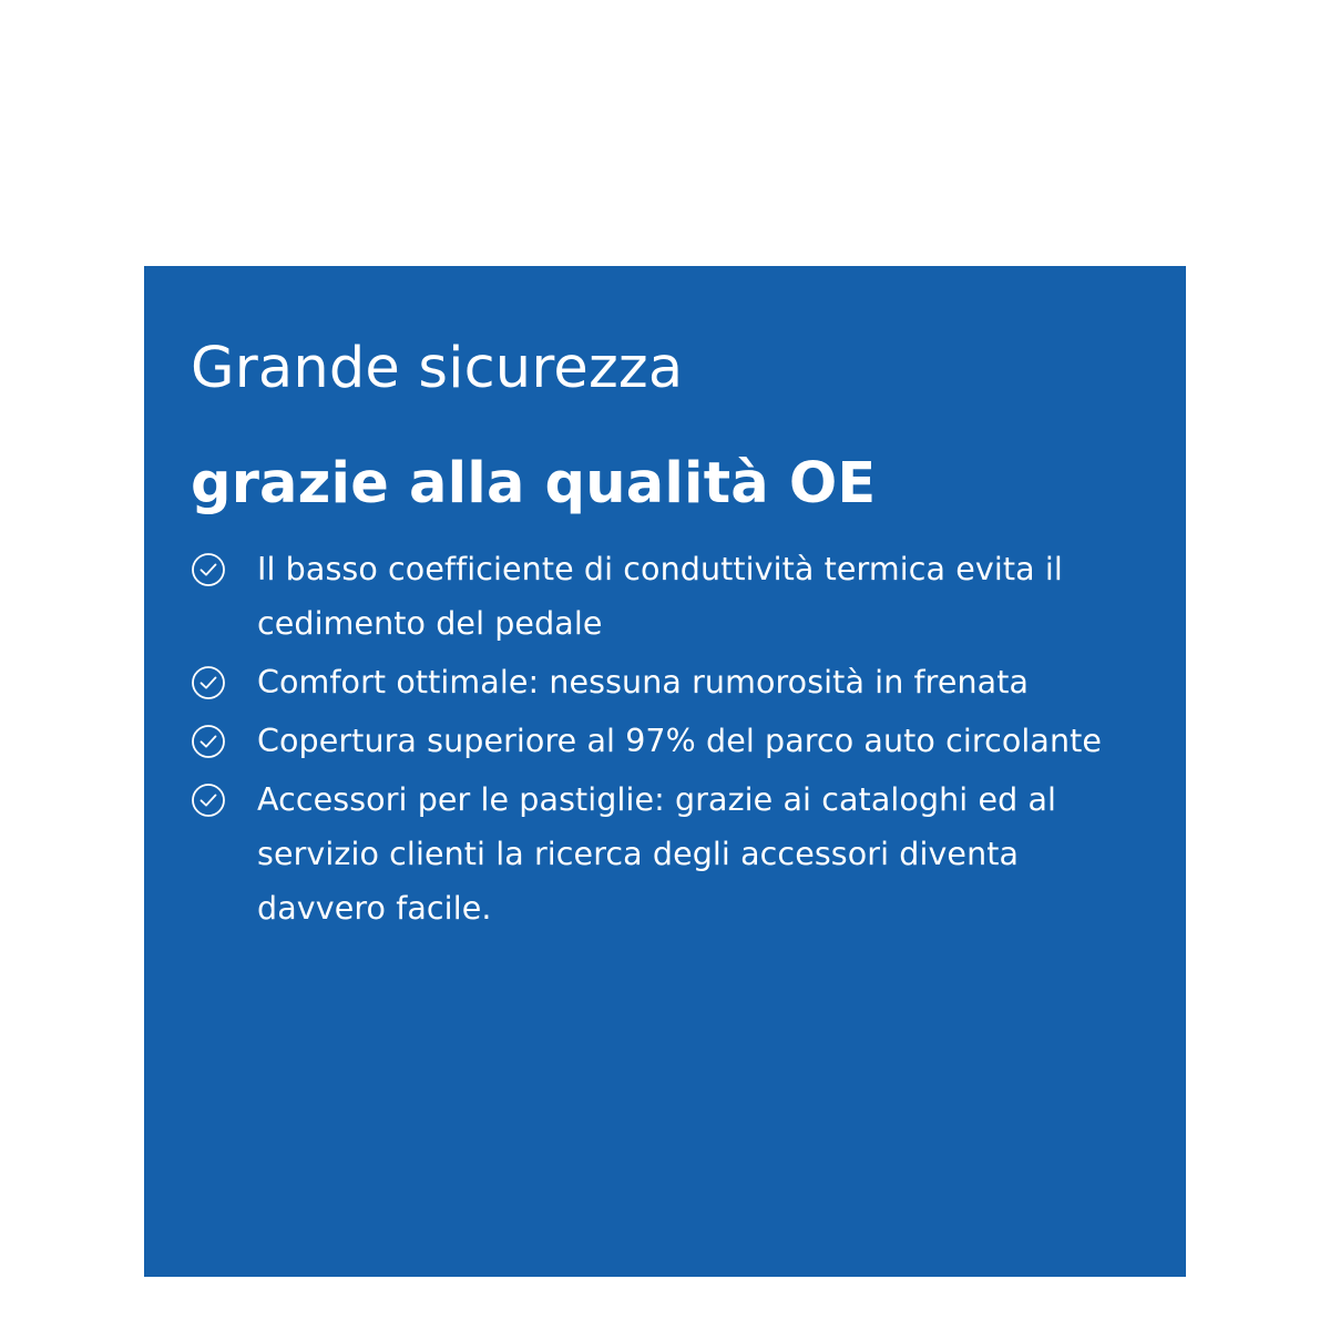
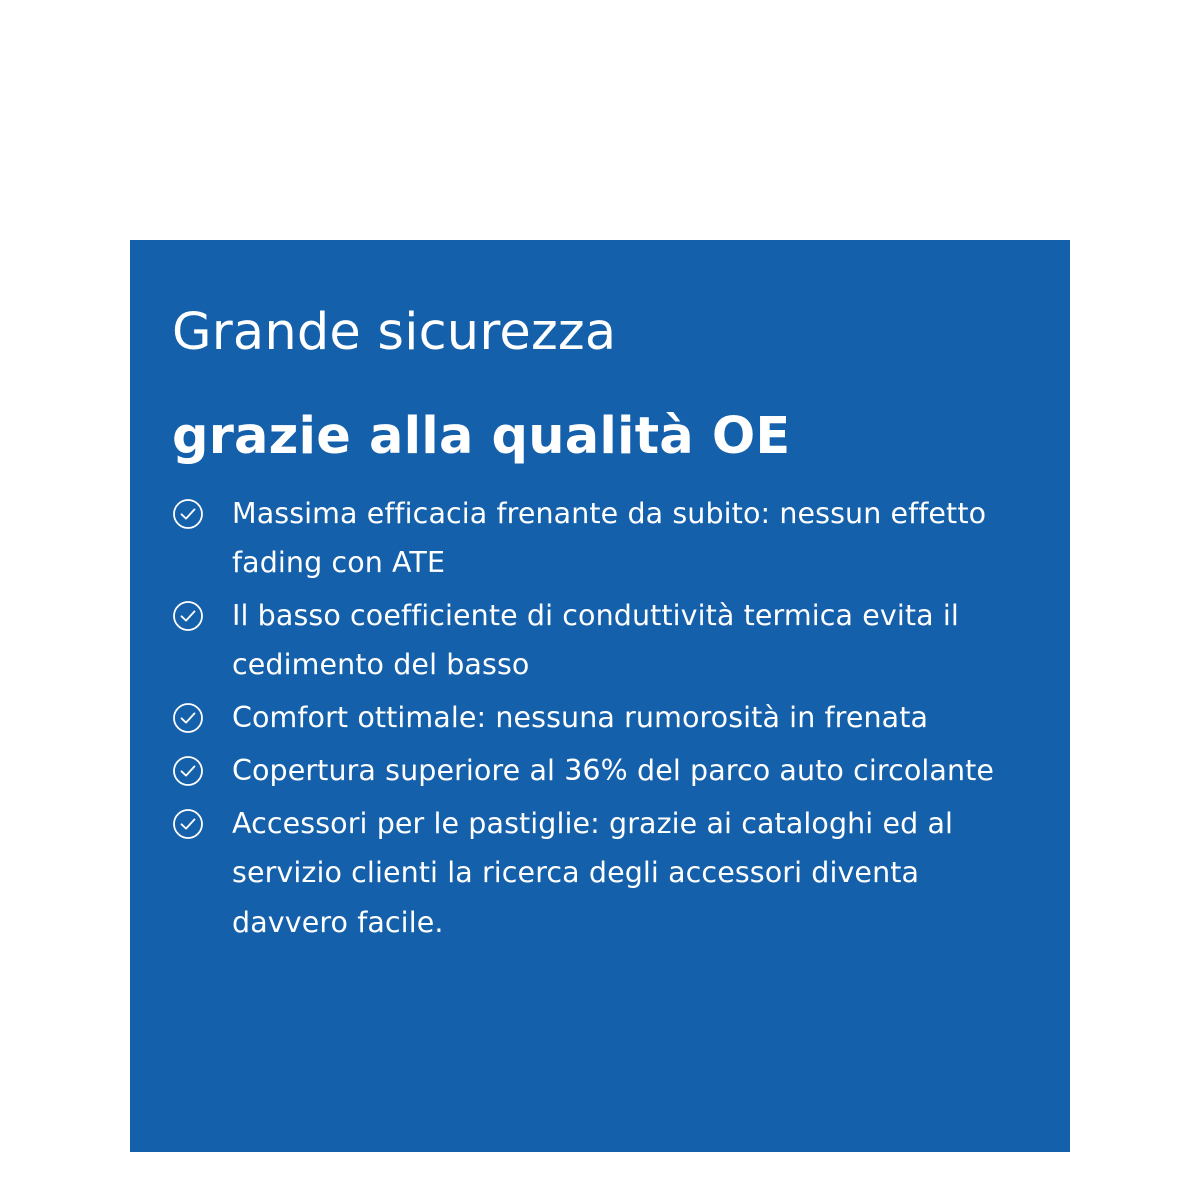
  Grande sicurezza
  grazie alla qualità OE
+ Massima efficacia frenante da subito: nessun effetto fading con ATE
- Il basso coefficiente di conduttività termica evita il cedimento del pedale
+ Il basso coefficiente di conduttività termica evita il cedimento del basso
  Comfort ottimale: nessuna rumorosità in frenata
- Copertura superiore al 97% del parco auto circolante
+ Copertura superiore al 36% del parco auto circolante
  Accessori per le pastiglie: grazie ai cataloghi ed al servizio clienti la ricerca degli accessori diventa davvero facile.
